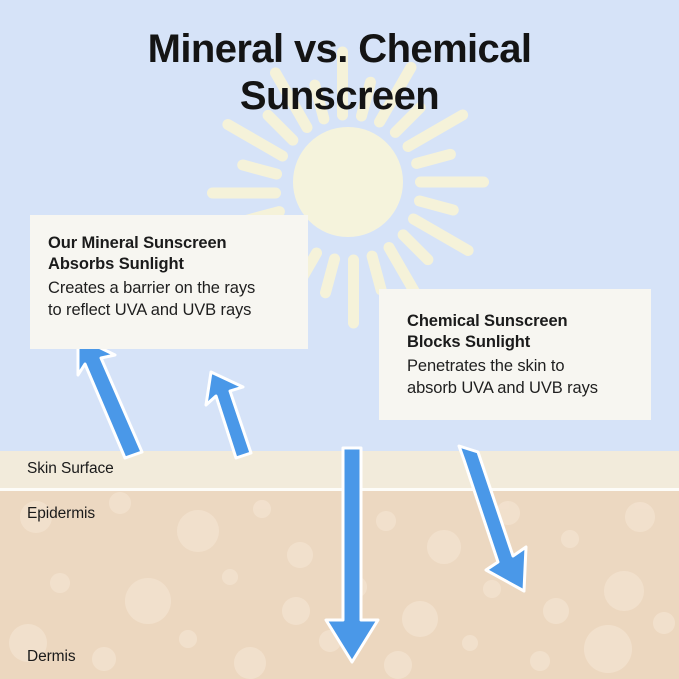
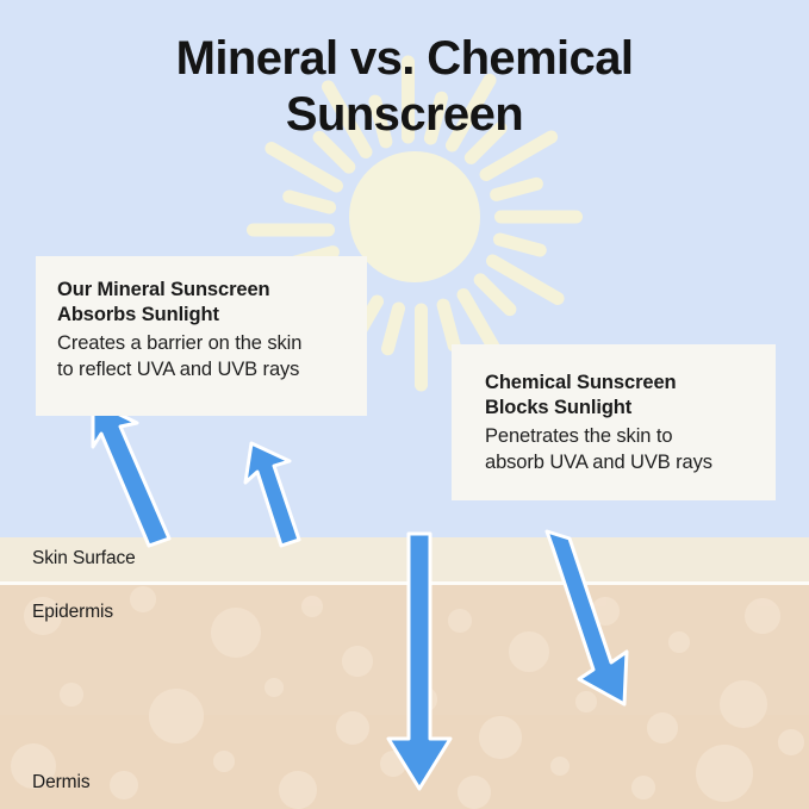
  Mineral vs. Chemical
  Sunscreen
  Our Mineral Sunscreen
  Absorbs Sunlight
- Creates a barrier on the rays
+ Creates a barrier on the skin
  to reflect UVA and UVB rays
  Chemical Sunscreen
  Blocks Sunlight
  Penetrates the skin to
  absorb UVA and UVB rays
  Skin Surface
  Epidermis
  Dermis
